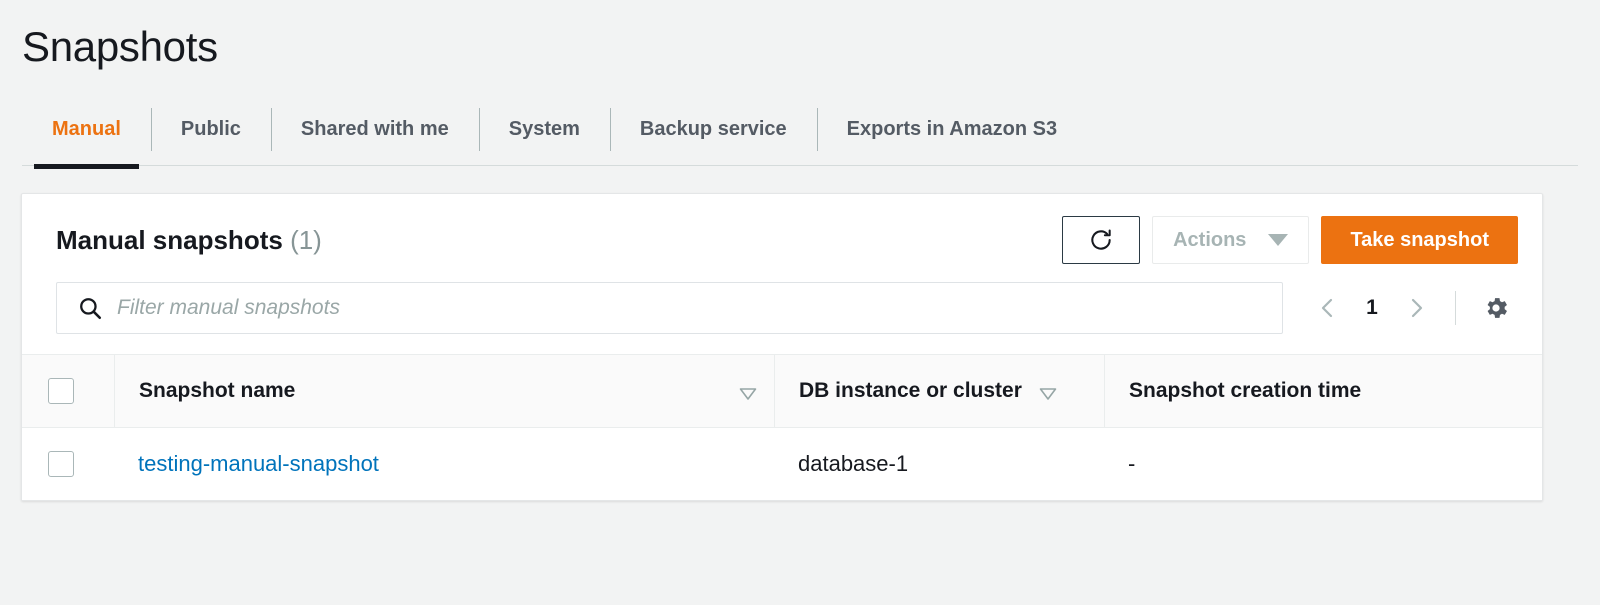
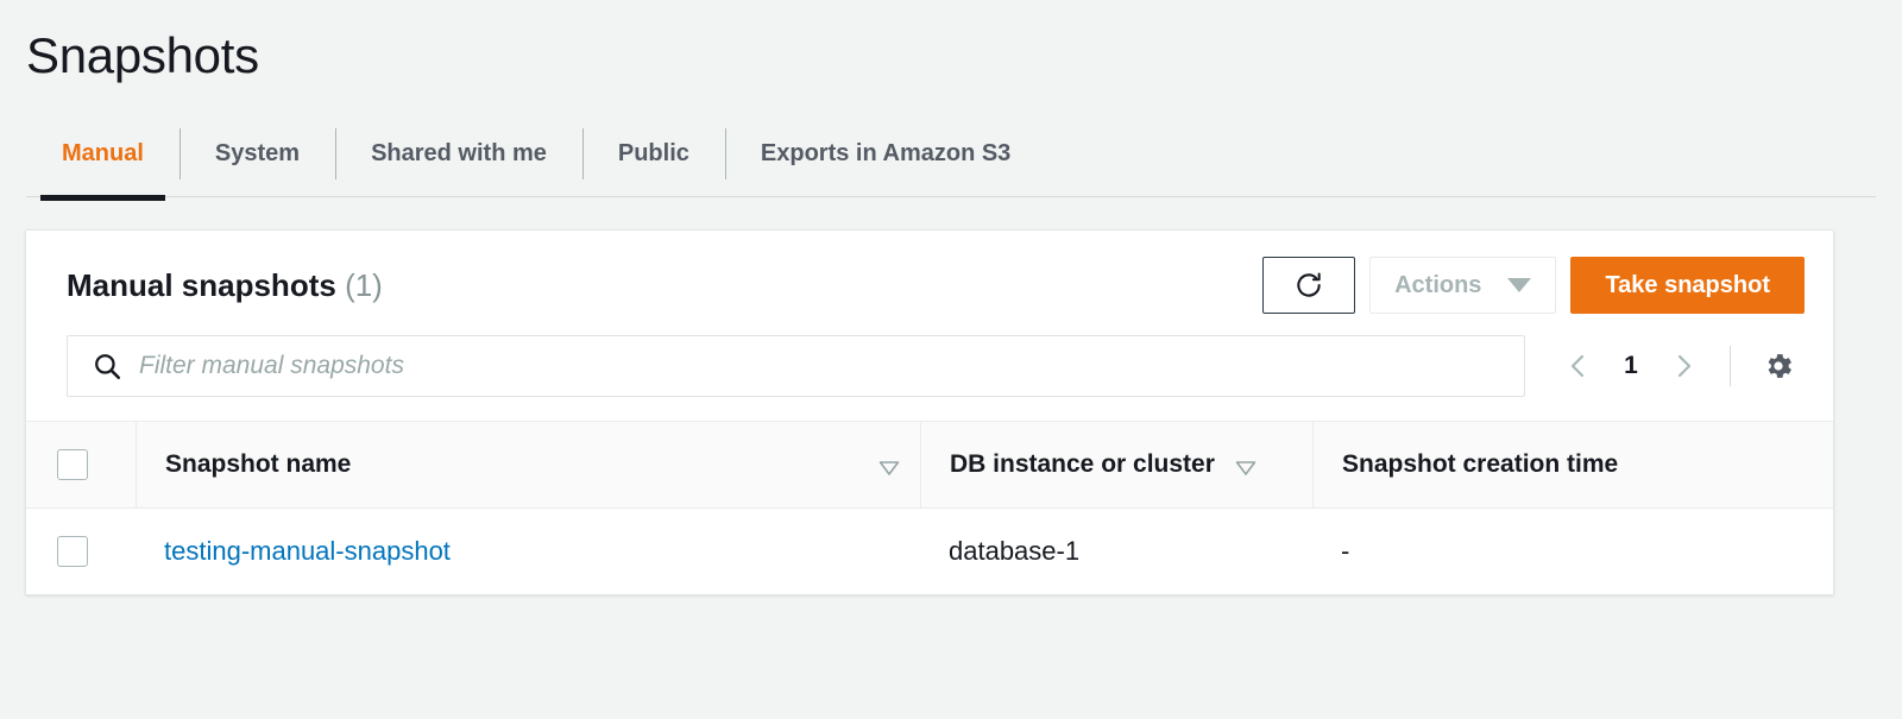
  Snapshots
  Manual
- Public
+ System
  Shared with me
- System
+ Public
- Backup service
  Exports in Amazon S3
  Manual snapshots (1)
  Actions
  Take snapshot
  Filter manual snapshots
  1
  	Snapshot name	DB instance or cluster	Snapshot creation time
  	testing-manual-snapshot	database-1	-
